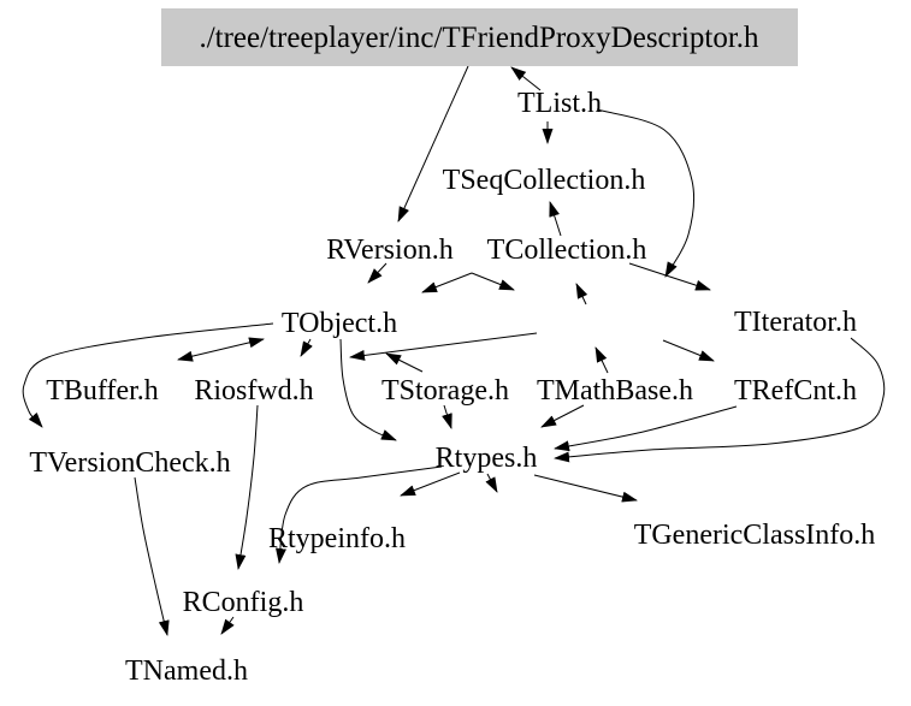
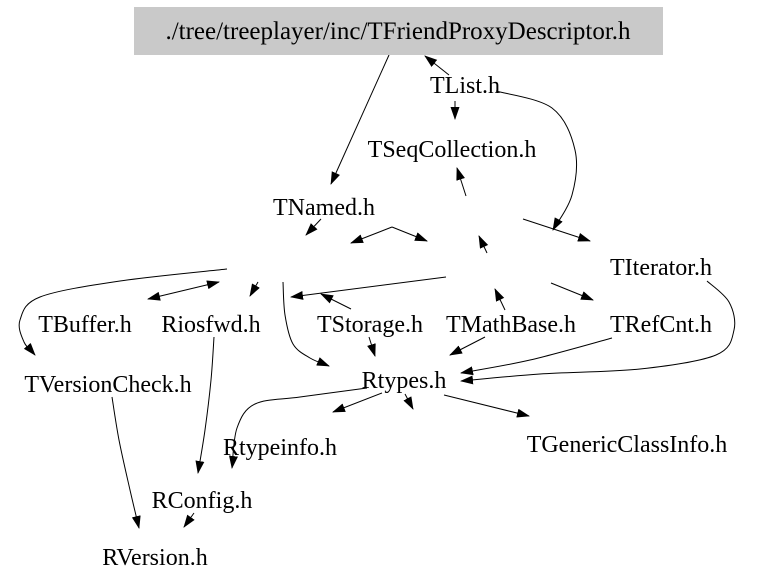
  ./tree/treeplayer/inc/TFriendProxyDescriptor.h
  TList.h
  TSeqCollection.h
- RVersion.h
+ TNamed.h
- TCollection.h
- TObject.h
  TIterator.h
  TBuffer.h
  Riosfwd.h
  TStorage.h
  TMathBase.h
  TRefCnt.h
  TVersionCheck.h
  Rtypes.h
  Rtypeinfo.h
  TGenericClassInfo.h
  RConfig.h
- TNamed.h
+ RVersion.h
